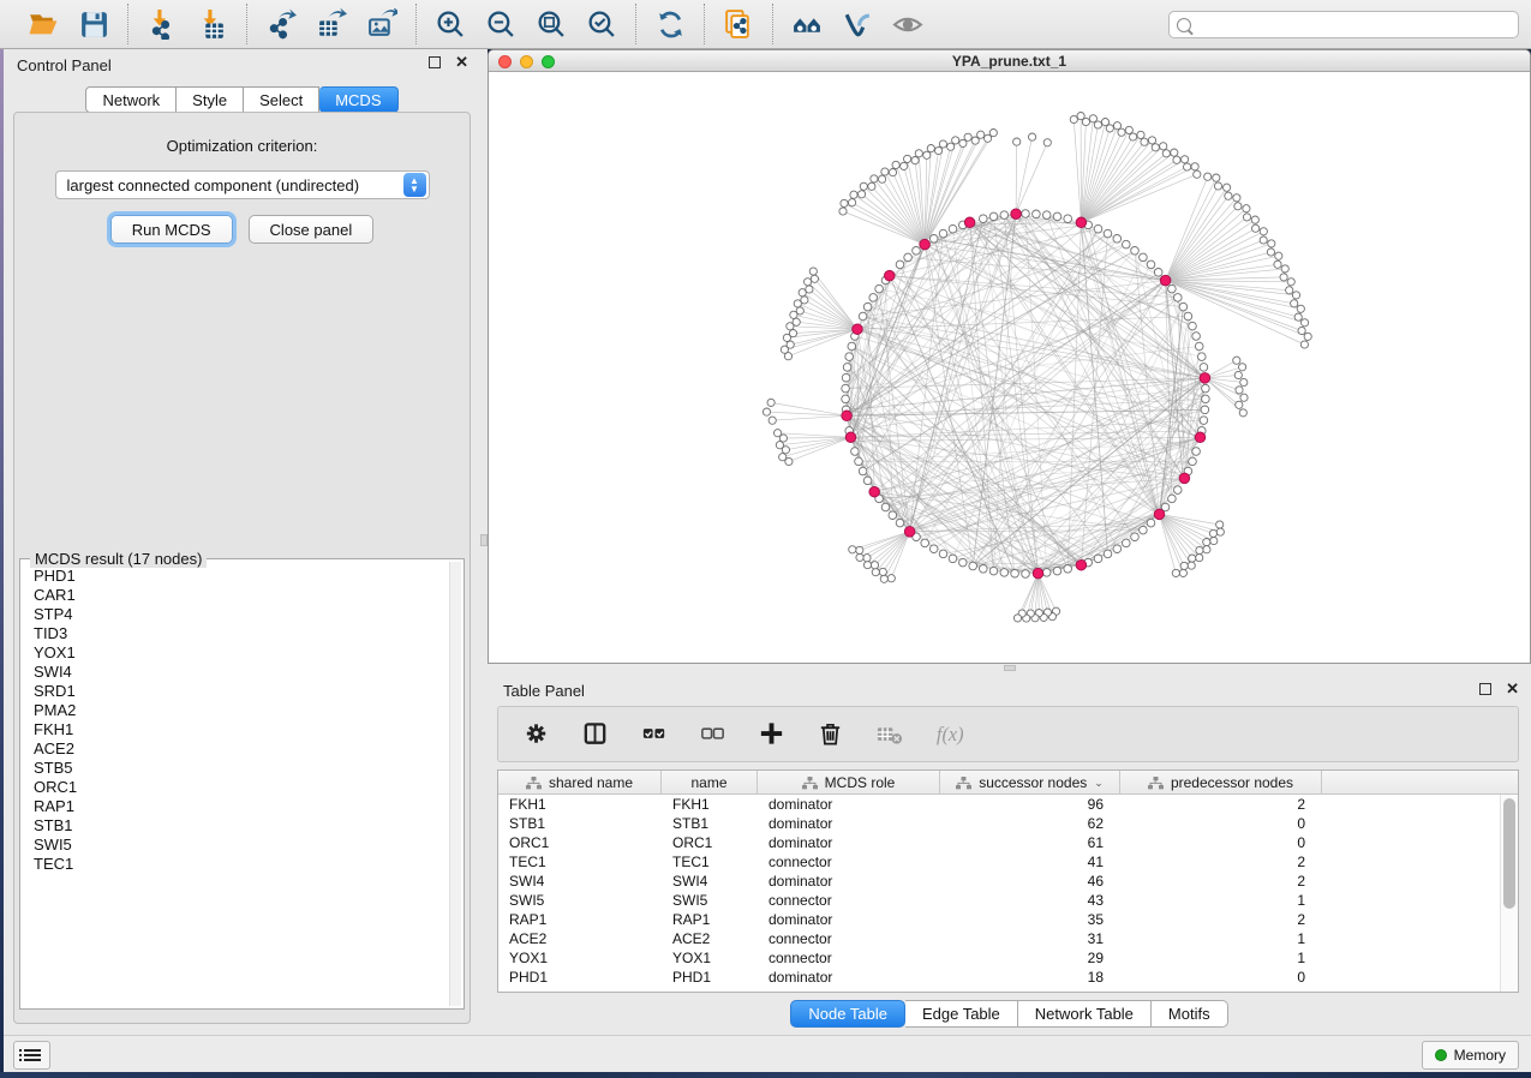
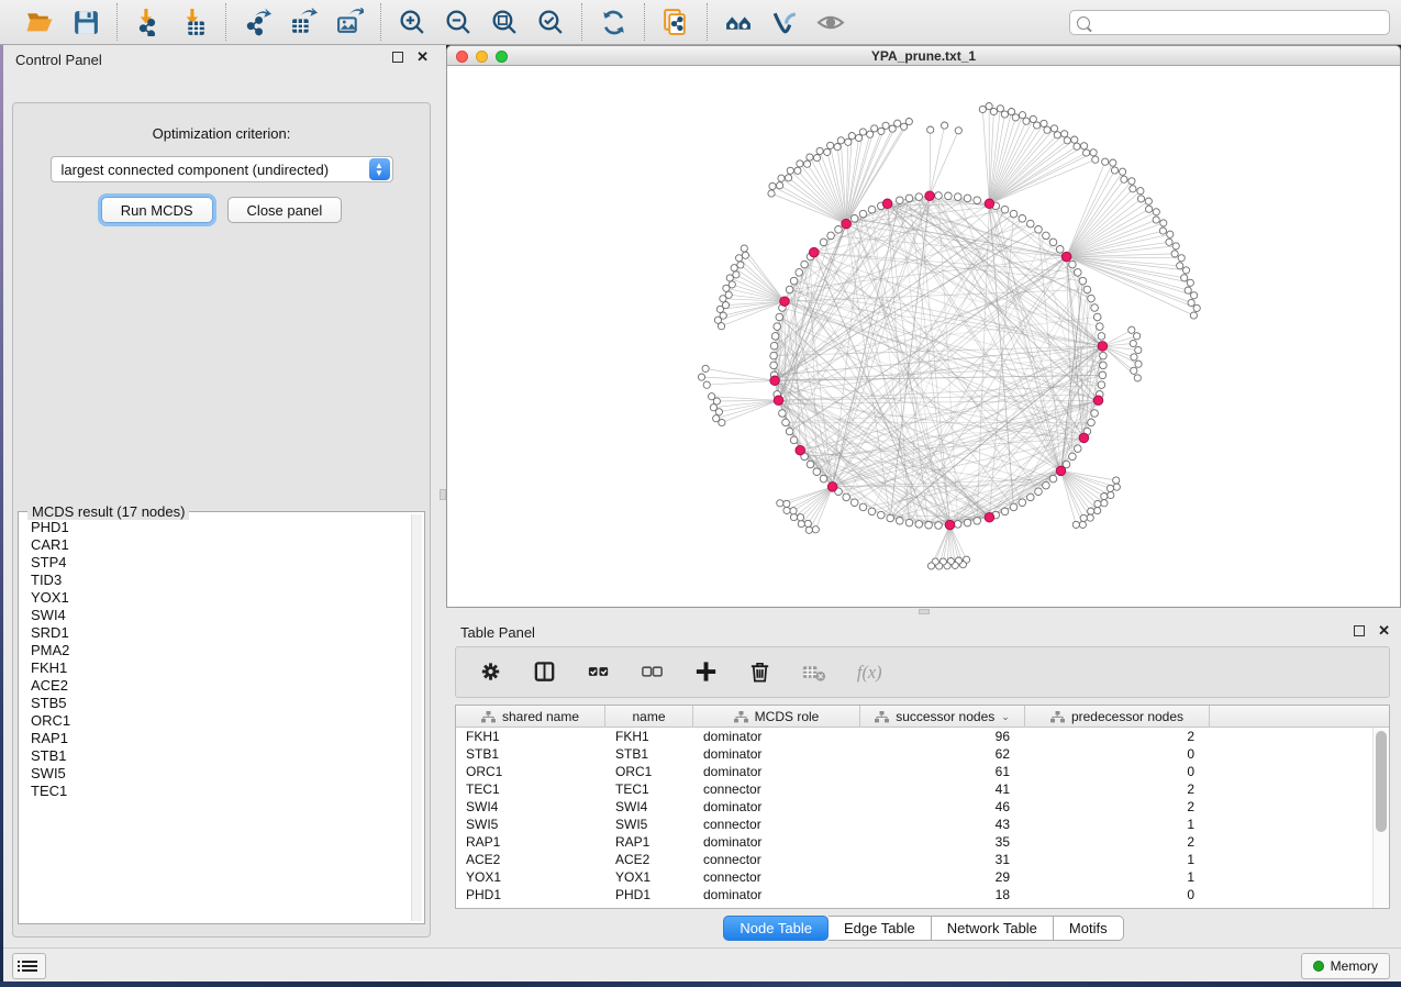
  Control Panel
  ✕
- Network
- Style
- Select
- MCDS
  Optimization criterion:
  largest connected component (undirected)
  ▲
  ▼
  Run MCDS
  Close panel
  MCDS result (17 nodes)
  PHD1
  CAR1
  STP4
  TID3
  YOX1
  SWI4
  SRD1
  PMA2
  FKH1
  ACE2
  STB5
  ORC1
  RAP1
  STB1
  SWI5
  TEC1
  YPA_prune.txt_1
  Table Panel
  ✕
  f(x)
  shared name
  name
  MCDS role
  successor nodes
  ⌄
  predecessor nodes
  FKH1
  FKH1
  dominator
  96
  2
  STB1
  STB1
  dominator
  62
  0
  ORC1
  ORC1
  dominator
  61
  0
  TEC1
  TEC1
  connector
  41
  2
  SWI4
  SWI4
  dominator
  46
  2
  SWI5
  SWI5
  connector
  43
  1
  RAP1
  RAP1
  dominator
  35
  2
  ACE2
  ACE2
  connector
  31
  1
  YOX1
  YOX1
  connector
  29
  1
  PHD1
  PHD1
  dominator
  18
  0
  Node Table
  Edge Table
  Network Table
  Motifs
  Memory
